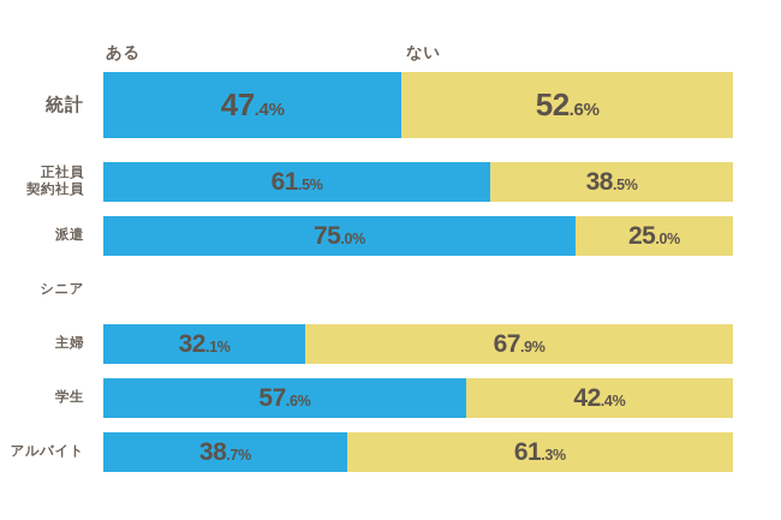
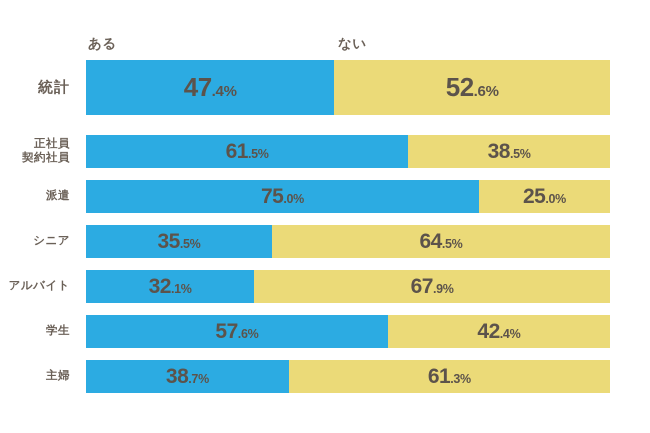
  ある
  ない
  統計
  47.4%
  52.6%
  正社員
  契約社員
  61.5%
  38.5%
  派遣
  75.0%
  25.0%
  シニア
+ 35.5%
+ 64.5%
- 主婦
+ アルバイト
  32.1%
  67.9%
  学生
  57.6%
  42.4%
- アルバイト
+ 主婦
  38.7%
  61.3%
